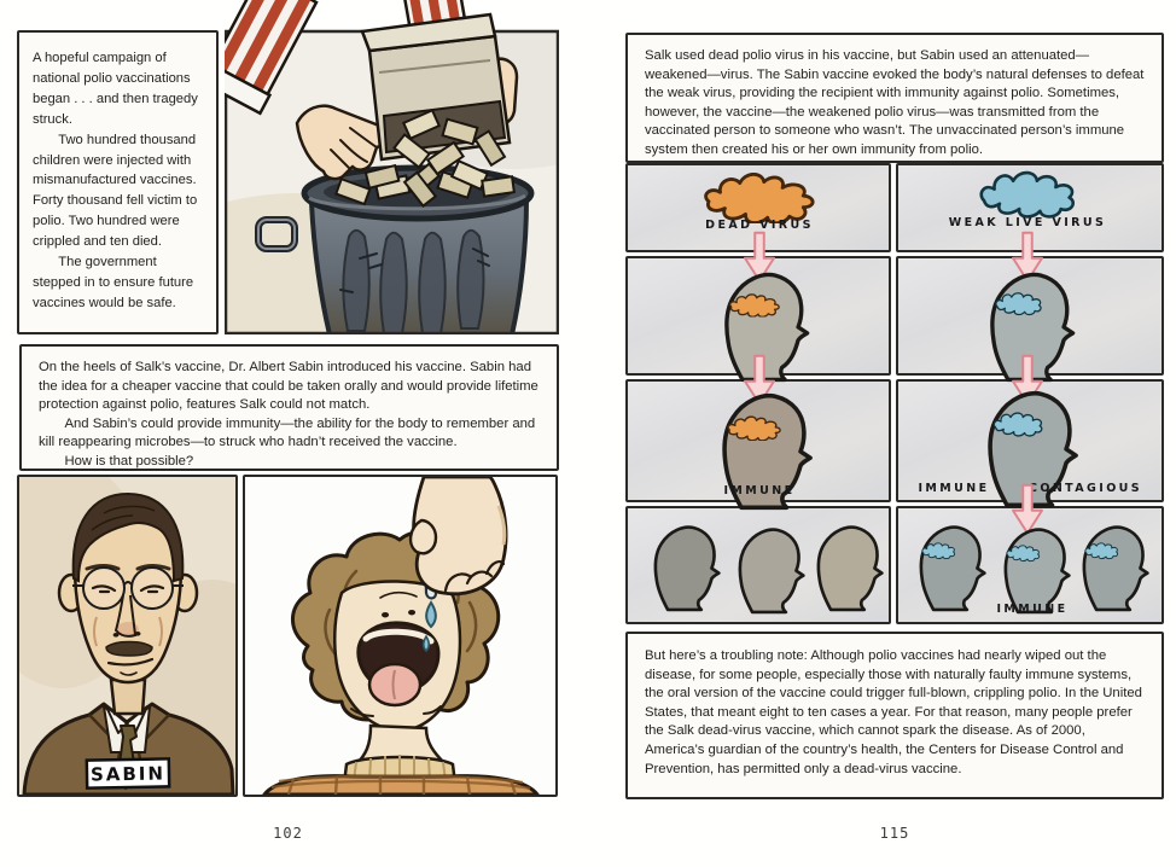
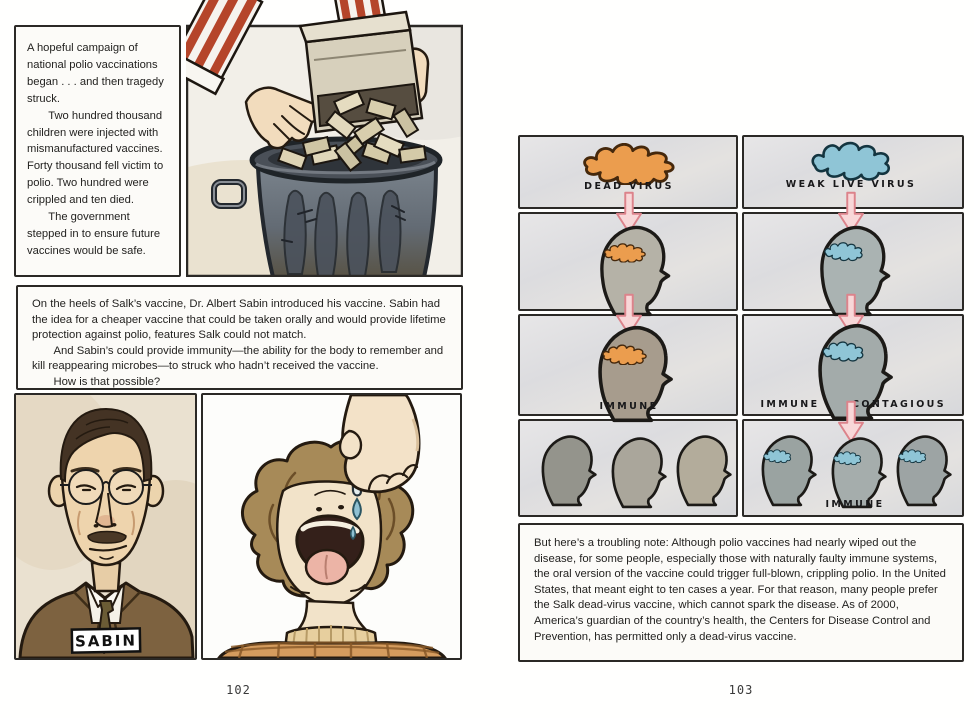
  A hopeful campaign of national polio vaccinations began . . . and then tragedy struck.
  Two hundred thousand children were injected with mismanufactured vaccines. Forty thousand fell victim to polio. Two hundred were crippled and ten died.
  The government stepped in to ensure future vaccines would be safe.
  On the heels of Salk’s vaccine, Dr. Albert Sabin introduced his vaccine. Sabin had the idea for a cheaper vaccine that could be taken orally and would provide lifetime protection against polio, features Salk could not match.
  And Sabin’s could provide immunity—the ability for the body to remember and kill reappearing microbes—to struck who hadn’t received the vaccine.
  How is that possible?
  SABIN
  102
- Salk used dead polio virus in his vaccine, but Sabin used an attenuated—weakened—virus. The Sabin vaccine evoked the body’s natural defenses to defeat the weak virus, providing the recipient with immunity against polio. Sometimes, however, the vaccine—the weakened polio virus—was transmitted from the vaccinated person to someone who wasn’t. The unvaccinated person’s immune system then created his or her own immunity from polio.
  DEAD VIRUS
  WEAK LIVE VIRUS
  IMMUNE
  IMMUNE
  CONTAGIOUS
  IMMUNE
  But here’s a troubling note: Although polio vaccines had nearly wiped out the disease, for some people, especially those with naturally faulty immune systems, the oral version of the vaccine could trigger full-blown, crippling polio. In the United States, that meant eight to ten cases a year. For that reason, many people prefer the Salk dead-virus vaccine, which cannot spark the disease. As of 2000, America’s guardian of the country’s health, the Centers for Disease Control and Prevention, has permitted only a dead-virus vaccine.
- 115
+ 103
